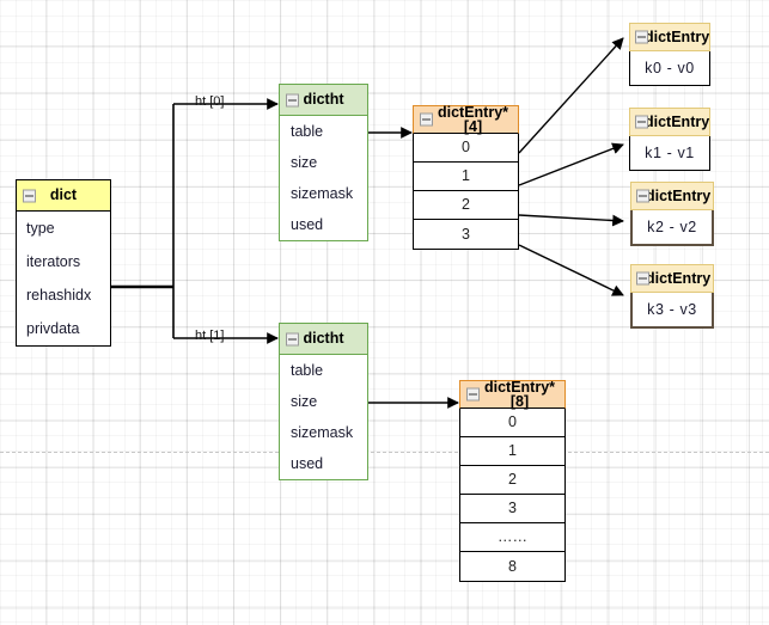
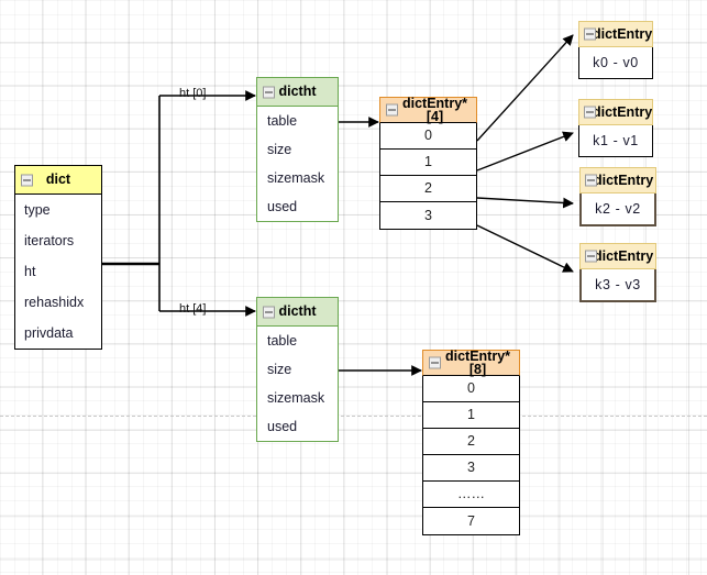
  ht [0]
- ht [1]
+ ht [4]
  dict
  type
  iterators
+ ht
  rehashidx
  privdata
  dictht
  table
  size
  sizemask
  used
  dictht
  table
  size
  sizemask
  used
  dictEntry* [4]
  0
  1
  2
  3
  dictEntry* [8]
  0
  1
  2
  3
  ……
- 8
+ 7
  dictEntry
  k0 - v0
  dictEntry
  k1 - v1
  dictEntry
  k2 - v2
  dictEntry
  k3 - v3
